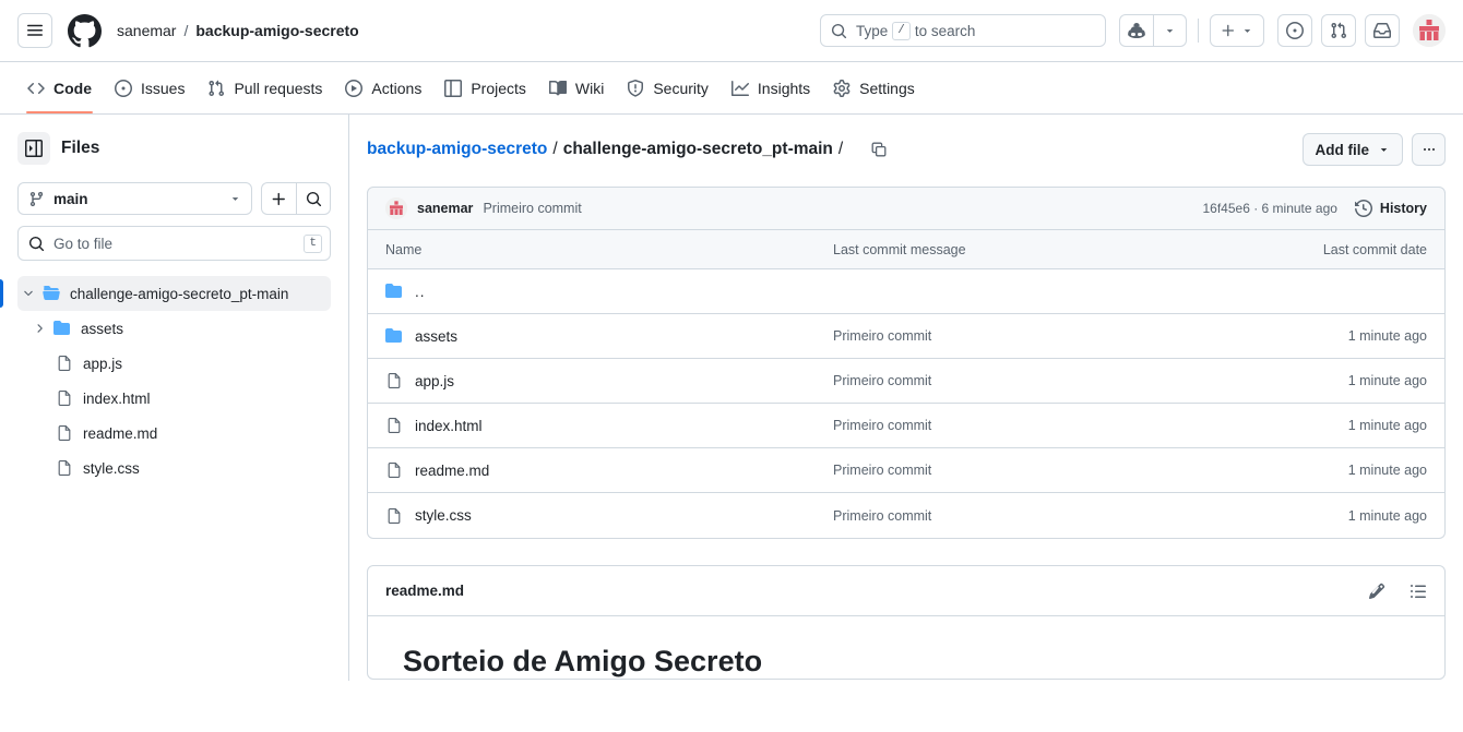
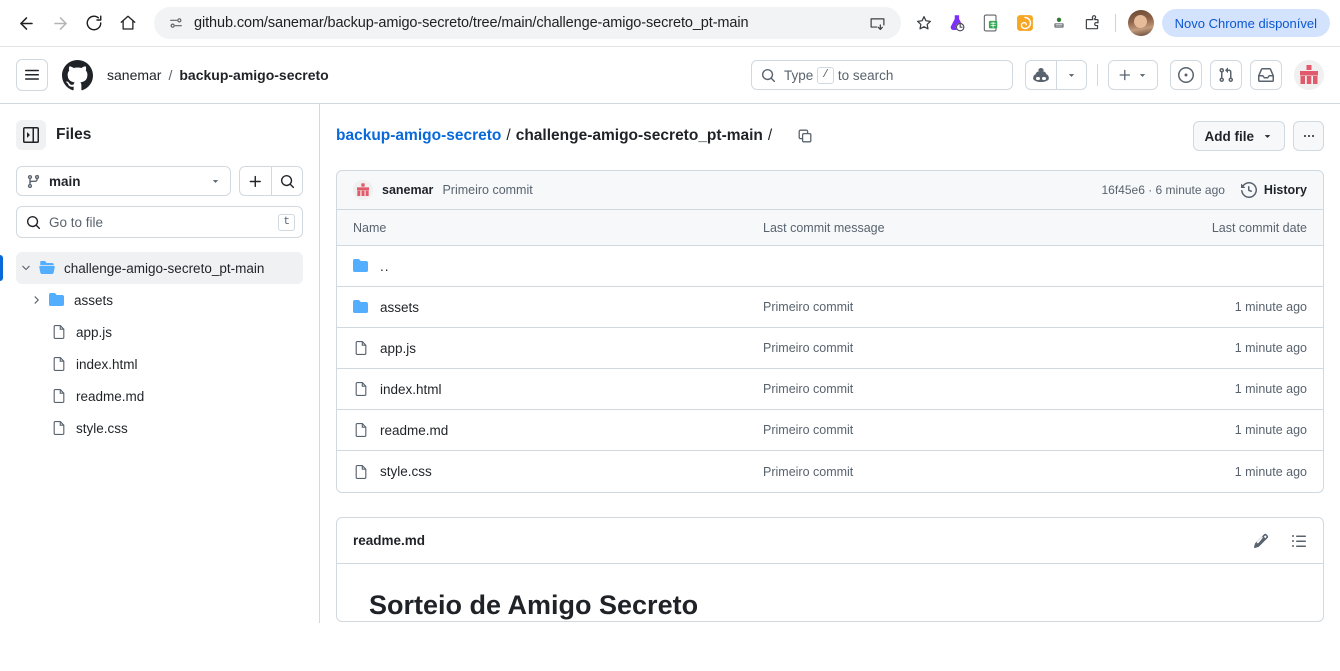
+ github.com/sanemar/backup-amigo-secreto/tree/main/challenge-amigo-secreto_pt-main
+ Novo Chrome disponível
  sanemar
  /
  backup-amigo-secreto
  Type
  /
  to search
- Code
- Issues
- Pull requests
- Actions
- Projects
- Wiki
- Security
- Insights
- Settings
  Files
  main
  Go to file
  t
  challenge-amigo-secreto_pt-main
  assets
  app.js
  index.html
  readme.md
  style.css
  backup-amigo-secreto
  /
  challenge-amigo-secreto_pt-main
  /
  Add file
  sanemar
  Primeiro commit
  16f45e6 · 6 minute ago
  History
  Name
  Last commit message
  Last commit date
  ..
  assets
  Primeiro commit
  1 minute ago
  app.js
  Primeiro commit
  1 minute ago
  index.html
  Primeiro commit
  1 minute ago
  readme.md
  Primeiro commit
  1 minute ago
  style.css
  Primeiro commit
  1 minute ago
  readme.md
  Sorteio de Amigo Secreto
